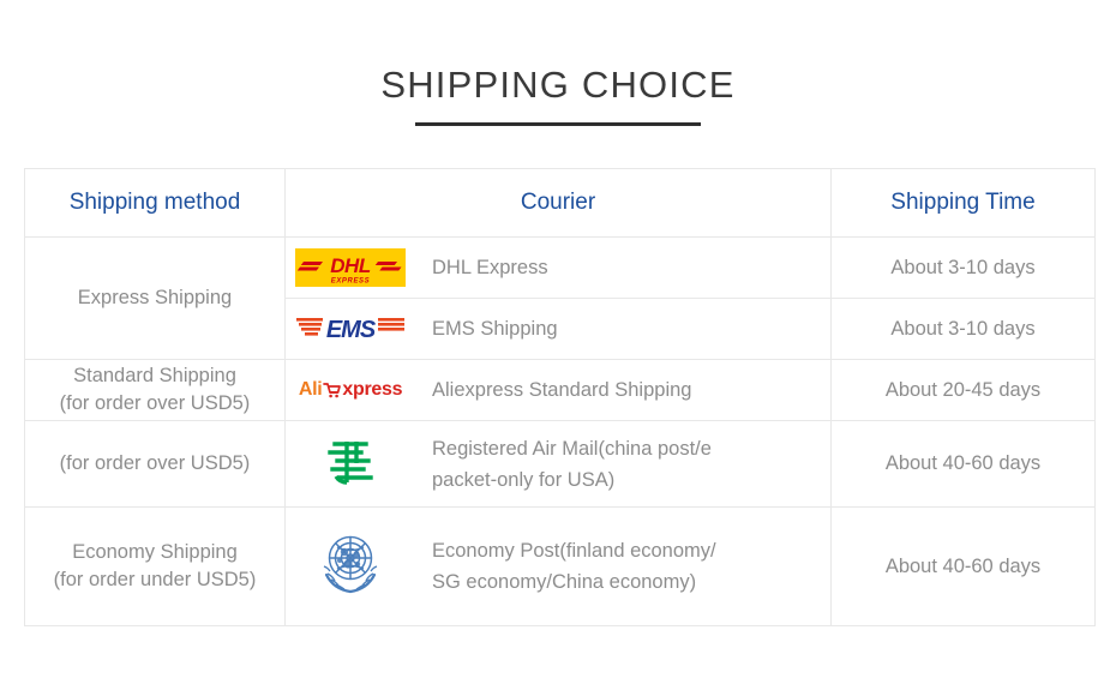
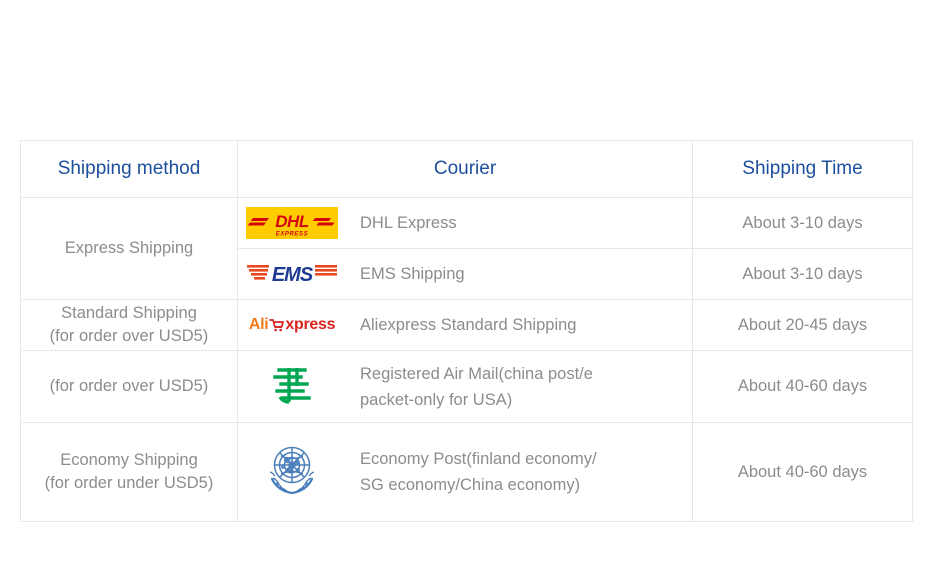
- SHIPPING CHOICE
  Shipping method	Courier	Shipping Time
  Express Shipping	DHL DHL Express	About 3-10 days
  EMS EMS Shipping	About 3-10 days
  Standard Shipping (for order over USD5)	Ali xpress Aliexpress Standard Shipping	About 20-45 days
  (for order over USD5)	Registered Air Mail(china post/e packet-only for USA)	About 40-60 days
  Economy Shipping (for order under USD5)	Economy Post(finland economy/ SG economy/China economy)	About 40-60 days
